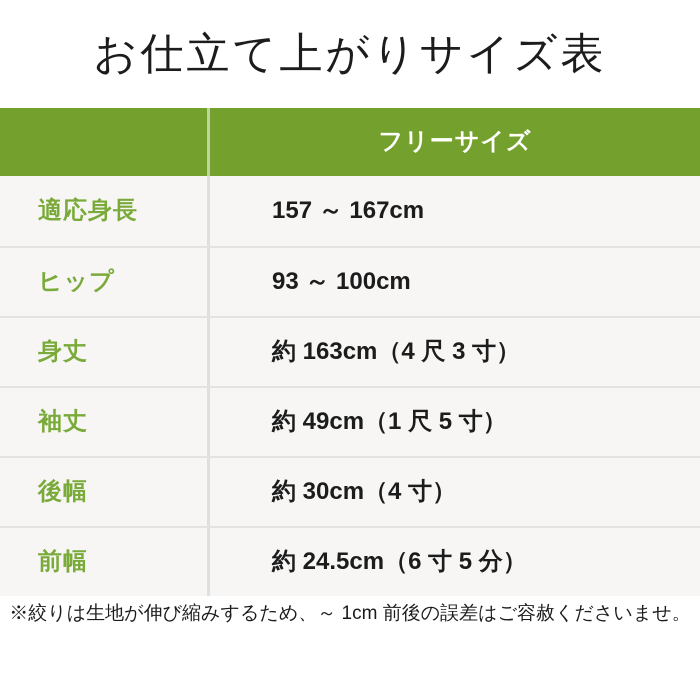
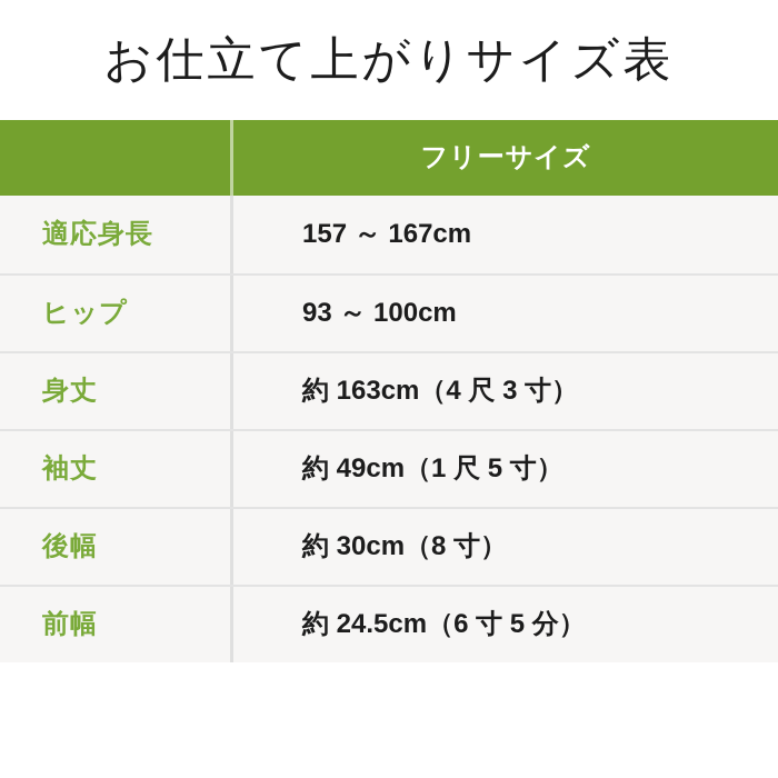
  お仕立て上がりサイズ表
  フリーサイズ
  適応身長
  157 ～ 167cm
  ヒップ
  93 ～ 100cm
  身丈
  約 163cm（4 尺 3 寸）
  袖丈
  約 49cm（1 尺 5 寸）
  後幅
- 約 30cm（4 寸）
+ 約 30cm（8 寸）
  前幅
  約 24.5cm（6 寸 5 分）
- ※絞りは生地が伸び縮みするため、～ 1cm 前後の誤差はご容赦くださいませ。
